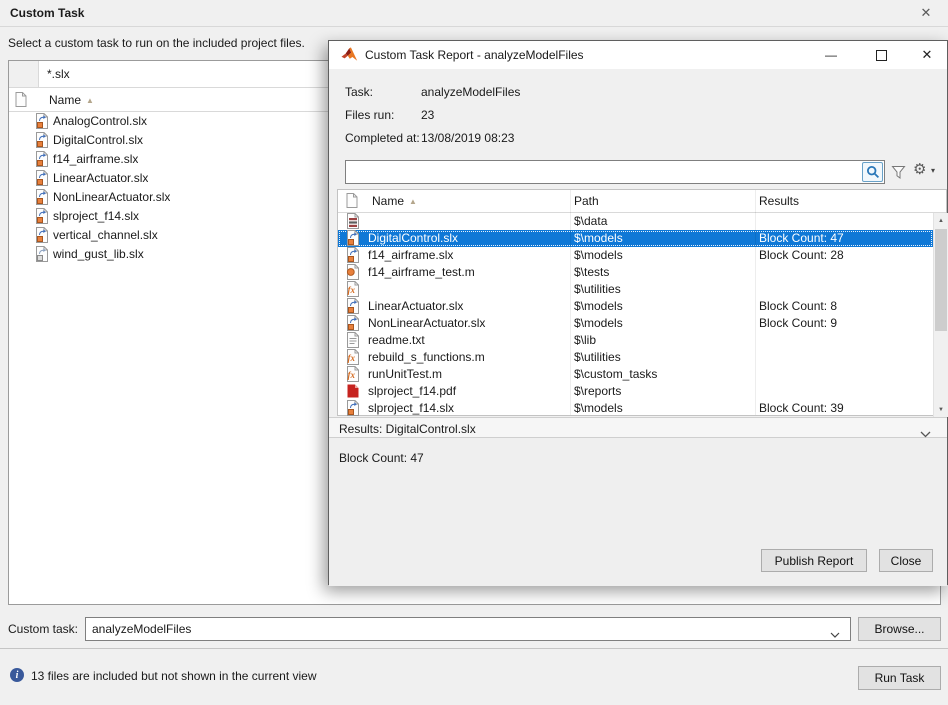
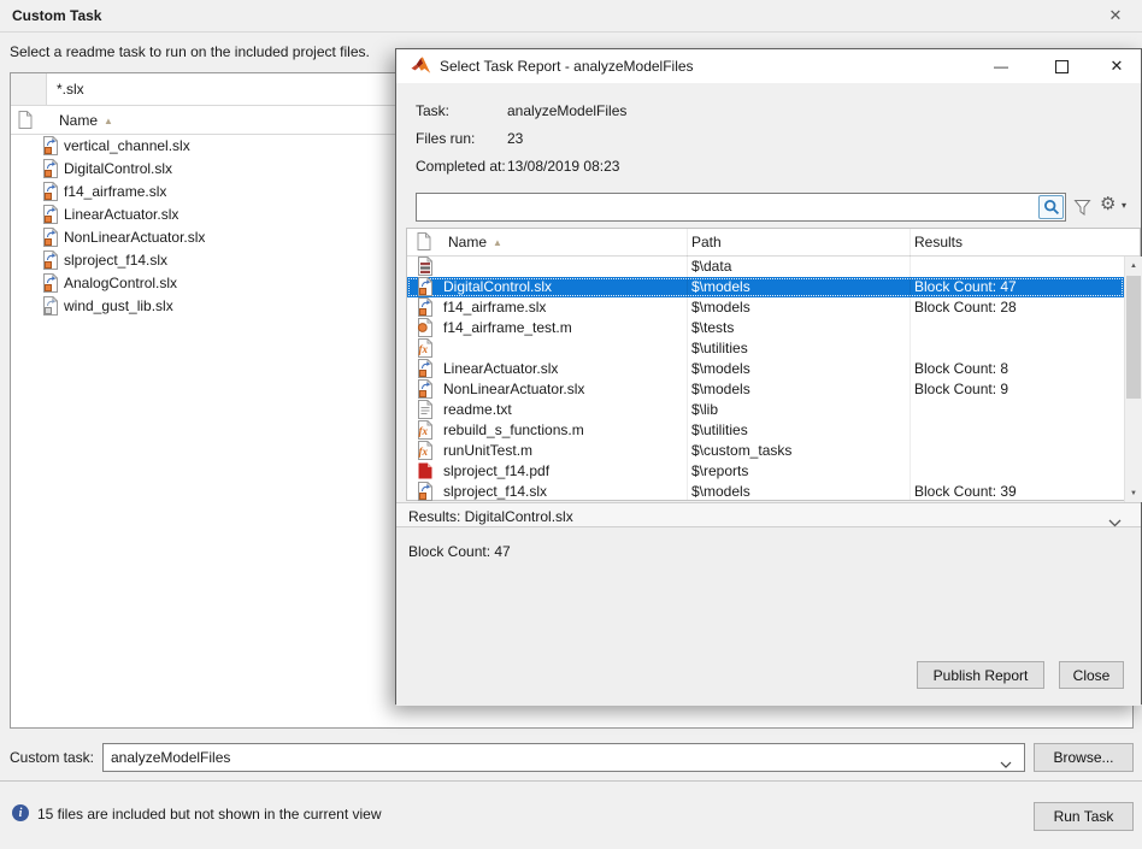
  Custom Task
  ✕
- Select a custom task to run on the included project files.
+ Select a readme task to run on the included project files.
  *.slx
  Name ▲
- AnalogControl.slx
+ vertical_channel.slx
  DigitalControl.slx
  f14_airframe.slx
  LinearActuator.slx
  NonLinearActuator.slx
  slproject_f14.slx
- vertical_channel.slx
+ AnalogControl.slx
  wind_gust_lib.slx
- Custom Task Report - analyzeModelFiles
+ Select Task Report - analyzeModelFiles
  —
  ✕
  Task:
  analyzeModelFiles
  Files run:
  23
  Completed at:
  13/08/2019 08:23
  ⚙
  ▾
  Name ▲
  Path
  Results
  $\data
  DigitalControl.slx
  $\models
  Block Count: 47
  f14_airframe.slx
  $\models
  Block Count: 28
  f14_airframe_test.m
  $\tests
  fx
  $\utilities
  LinearActuator.slx
  $\models
  Block Count: 8
  NonLinearActuator.slx
  $\models
  Block Count: 9
  readme.txt
  $\lib
  fx
  rebuild_s_functions.m
  $\utilities
  fx
  runUnitTest.m
  $\custom_tasks
  slproject_f14.pdf
  $\reports
  slproject_f14.slx
  $\models
  Block Count: 39
  Results: DigitalControl.slx
  Block Count: 47
  Publish Report
  Close
  Custom task:
  analyzeModelFiles
  Browse...
  i
- 13 files are included but not shown in the current view
+ 15 files are included but not shown in the current view
  Run Task
